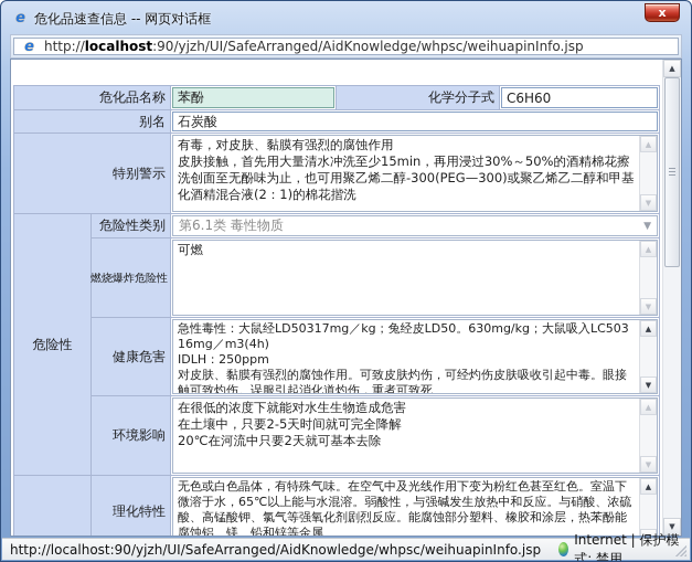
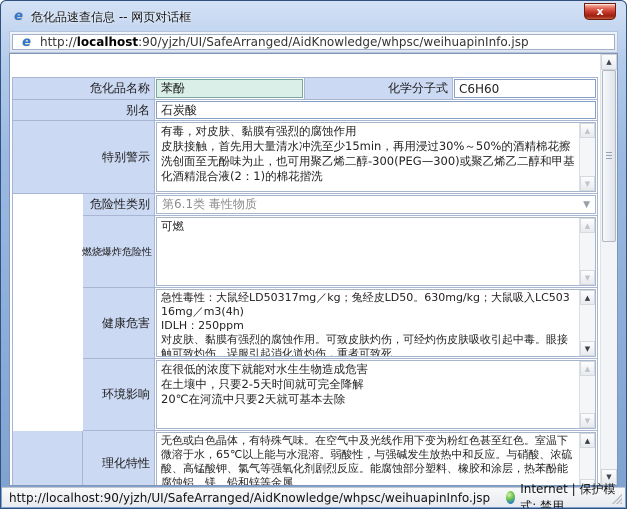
  e
  危化品速查信息 -- 网页对话框
  x
  e
  http://localhost:90/yjzh/UI/SafeArranged/AidKnowledge/whpsc/weihuapinInfo.jsp
  危化品名称
  苯酚
  化学分子式
  C6H60
  别名
  石炭酸
  特别警示
  有毒，对皮肤、黏膜有强烈的腐蚀作用
  皮肤接触，首先用大量清水冲洗至少15min，再用浸过30%～50%的酒精棉花擦洗创面至无酚味为止，也可用聚乙烯二醇-300(PEG—300)或聚乙烯乙二醇和甲基化酒精混合液(2：1)的棉花揩洗
  ▲
  ▼
- 危险性
  危险性类别
  第6.1类 毒性物质
  ▼
  燃烧爆炸危险性
  可燃
  ▲
  ▼
  健康危害
  急性毒性：大鼠经LD50317mg／kg；兔经皮LD50。630mg/kg；大鼠吸入LC50316mg／m3(4h)
  IDLH：250ppm
  对皮肤、黏膜有强烈的腐蚀作用。可致皮肤灼伤，可经灼伤皮肤吸收引起中毒。眼接触可致灼伤。误服引起消化道灼伤，重者可致死
  ▲
  ▼
  环境影响
  在很低的浓度下就能对水生生物造成危害
  在土壤中，只要2-5天时间就可完全降解
  20℃在河流中只要2天就可基本去除
  ▲
  ▼
  理化特性
  无色或白色晶体，有特殊气味。在空气中及光线作用下变为粉红色甚至红色。室温下微溶于水，65℃以上能与水混溶。弱酸性，与强碱发生放热中和反应。与硝酸、浓硫酸、高锰酸钾、氯气等强氧化剂剧烈反应。能腐蚀部分塑料、橡胶和涂层，热苯酚能腐蚀铝、镁、铅和锌等金属
  ▲
  ▲
  ▼
  http://localhost:90/yjzh/UI/SafeArranged/AidKnowledge/whpsc/weihuapinInfo.jsp
  Internet | 保护模式: 禁用
